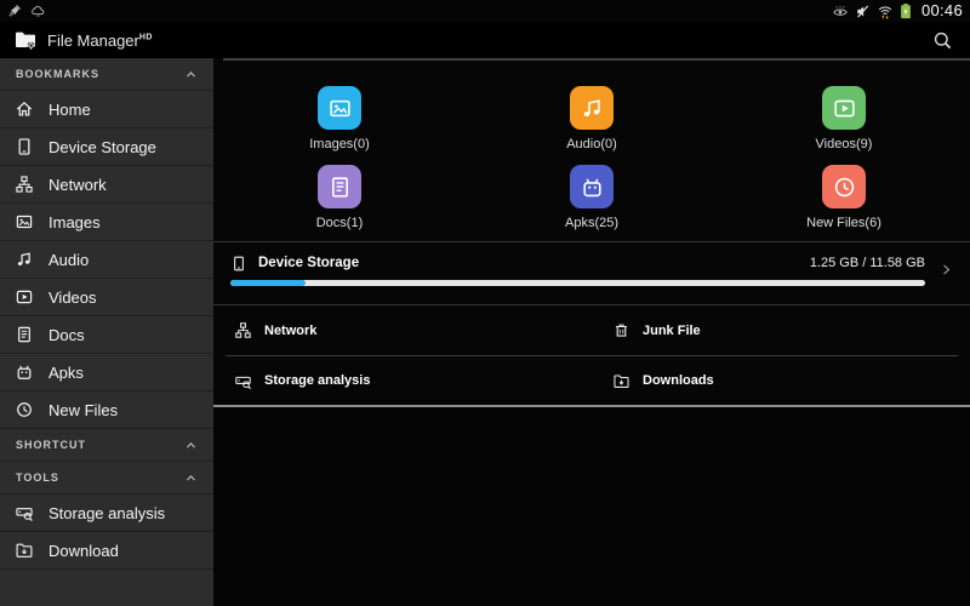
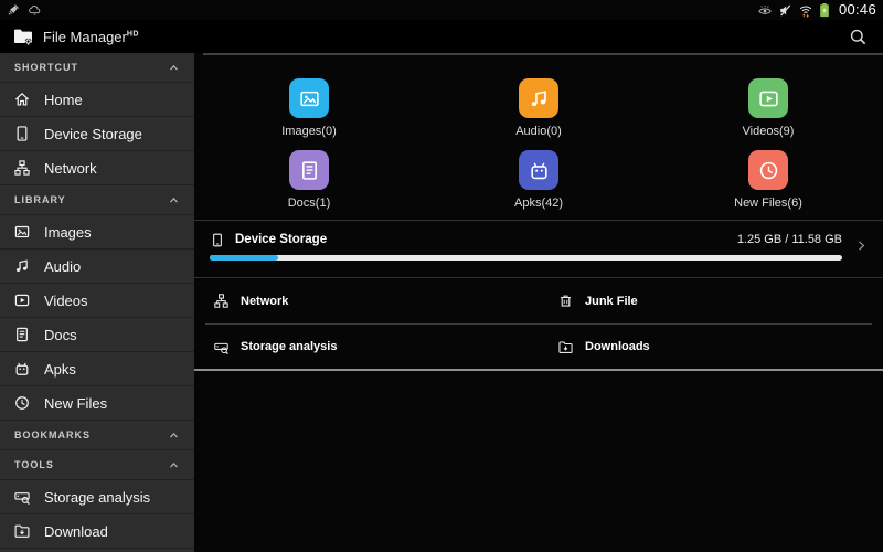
  00:46
  File Manager
- BOOKMARKS
+ SHORTCUT
  Home
  Device Storage
  Network
+ LIBRARY
  Images
  Audio
  Videos
  Docs
  Apks
  New Files
- SHORTCUT
+ BOOKMARKS
  TOOLS
  Storage analysis
  Download
  Images(0)
  Audio(0)
  Videos(9)
  Docs(1)
- Apks(25)
+ Apks(42)
  New Files(6)
  Device Storage
  1.25 GB / 11.58 GB
  Network
  Junk File
  Storage analysis
  Downloads
